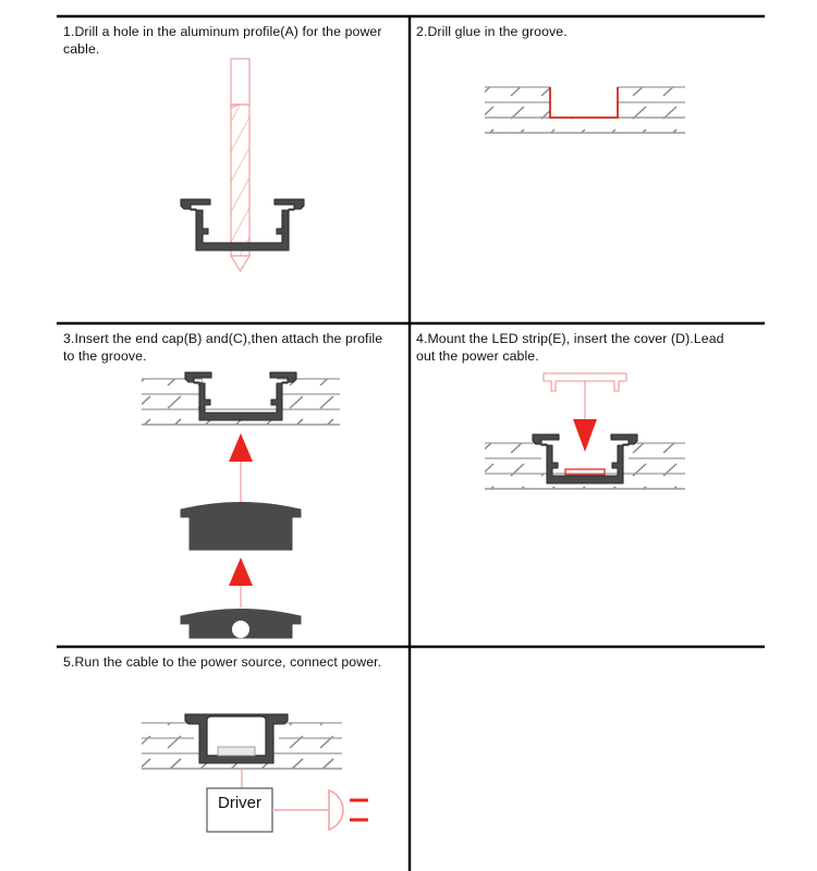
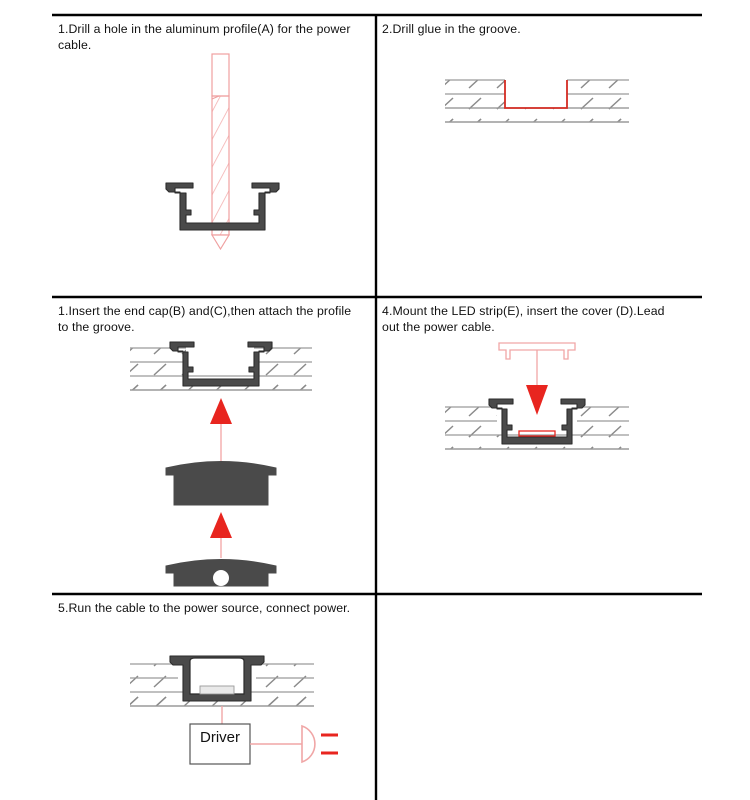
  1.Drill a hole in the aluminum profile(A) for the power cable.
  2.Drill glue in the groove.
- 3.Insert the end cap(B) and(C),then attach the profile to the groove.
+ 1.Insert the end cap(B) and(C),then attach the profile to the groove.
  4.Mount the LED strip(E), insert the cover (D).Lead out the power cable.
  5.Run the cable to the power source, connect power.
  Driver
